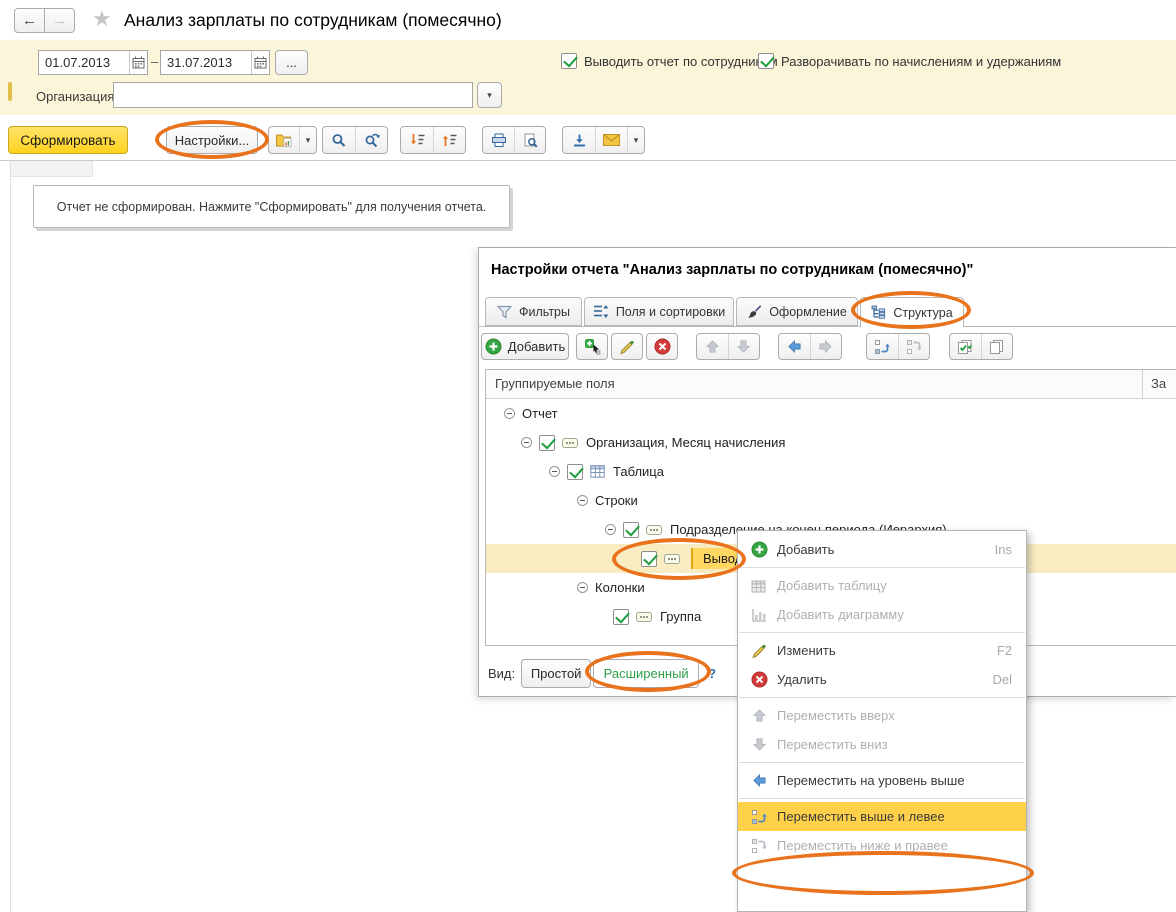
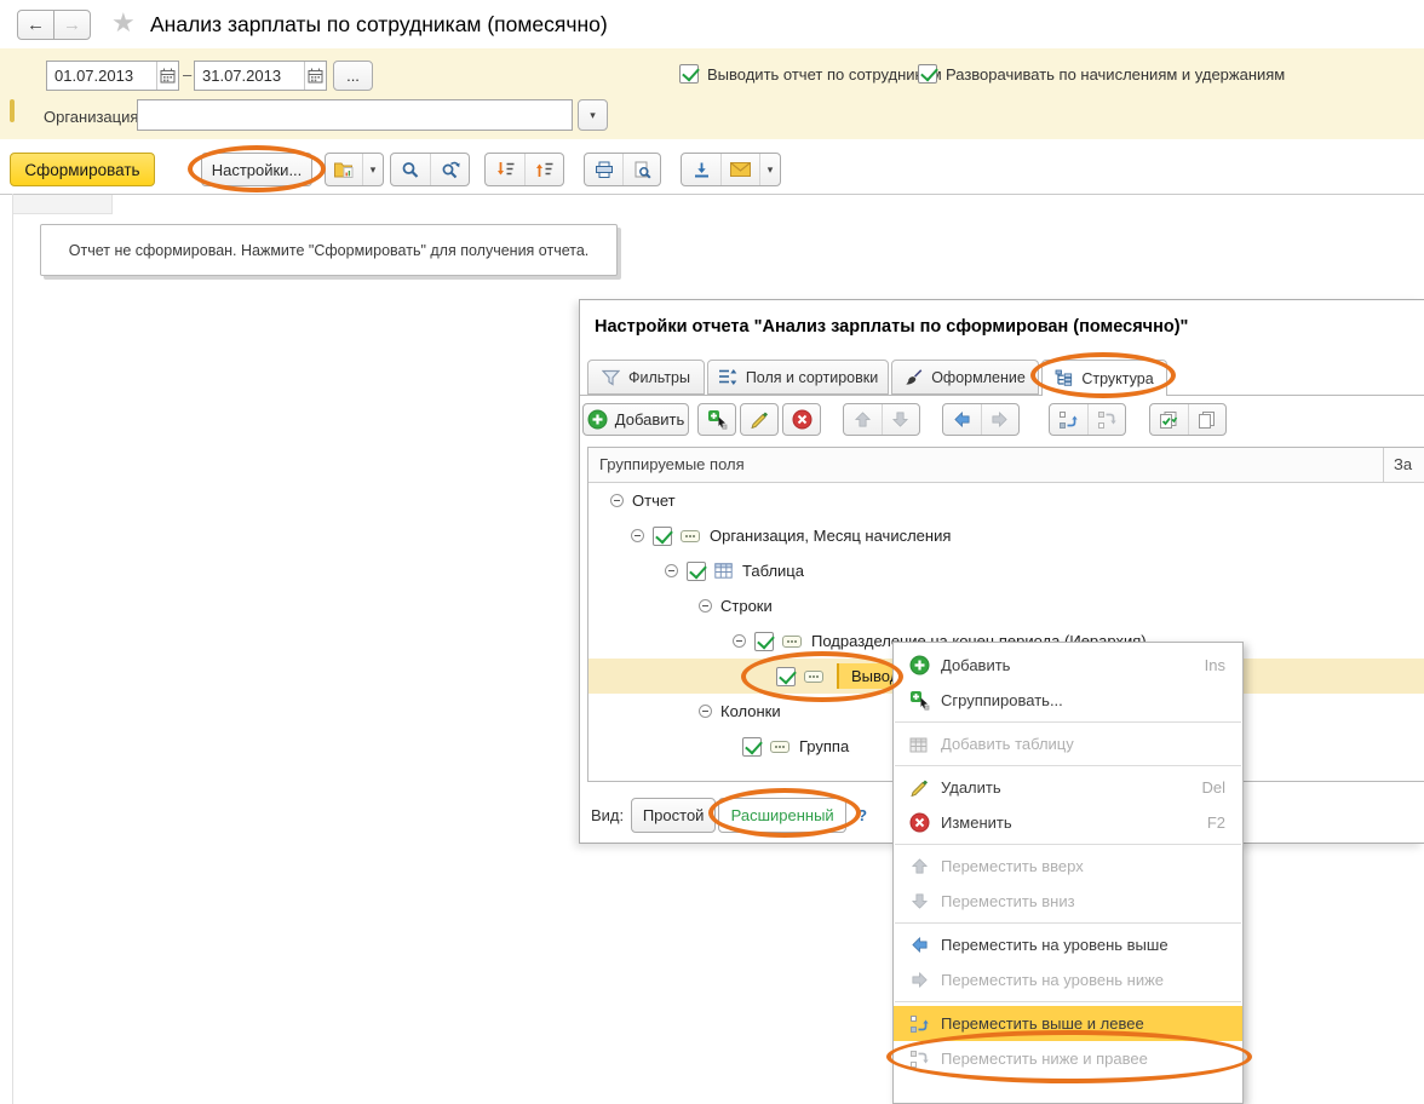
  ←
  →
  ★
  Анализ зарплаты по сотрудникам (помесячно)
  01.07.2013
  –
  31.07.2013
  ...
  Выводить отчет по сотрудни
  Разворачивать по начислениям и удержаниям
  Организация
  ▾
  Сформировать
  Настройки...
  ▾
  ▾
  Отчет не сформирован. Нажмите "Сформировать" для получения отчета.
- Настройки отчета "Анализ зарплаты по сотрудникам (помесячно)"
+ Настройки отчета "Анализ зарплаты по сформирован (помесячно)"
  Фильтры
  Поля и сортировки
  Оформление
  Структура
  Добавить
  Группируемые поля
  За
  Отчет
  Организация, Месяц начисления
  Таблица
  Строки
  Колонки
  Группа
  Вид:
  Простой
  Расширенный
  ?
  Добавить
  Ins
+ Сгруппировать...
  Добавить таблицу
- Добавить диаграмму
- Изменить
+ Удалить
- F2
+ Del
- Удалить
+ Изменить
- Del
+ F2
  Переместить вверх
  Переместить вниз
  Переместить на уровень выше
+ Переместить на уровень ниже
  Переместить выше и левее
  Переместить ниже и правее
